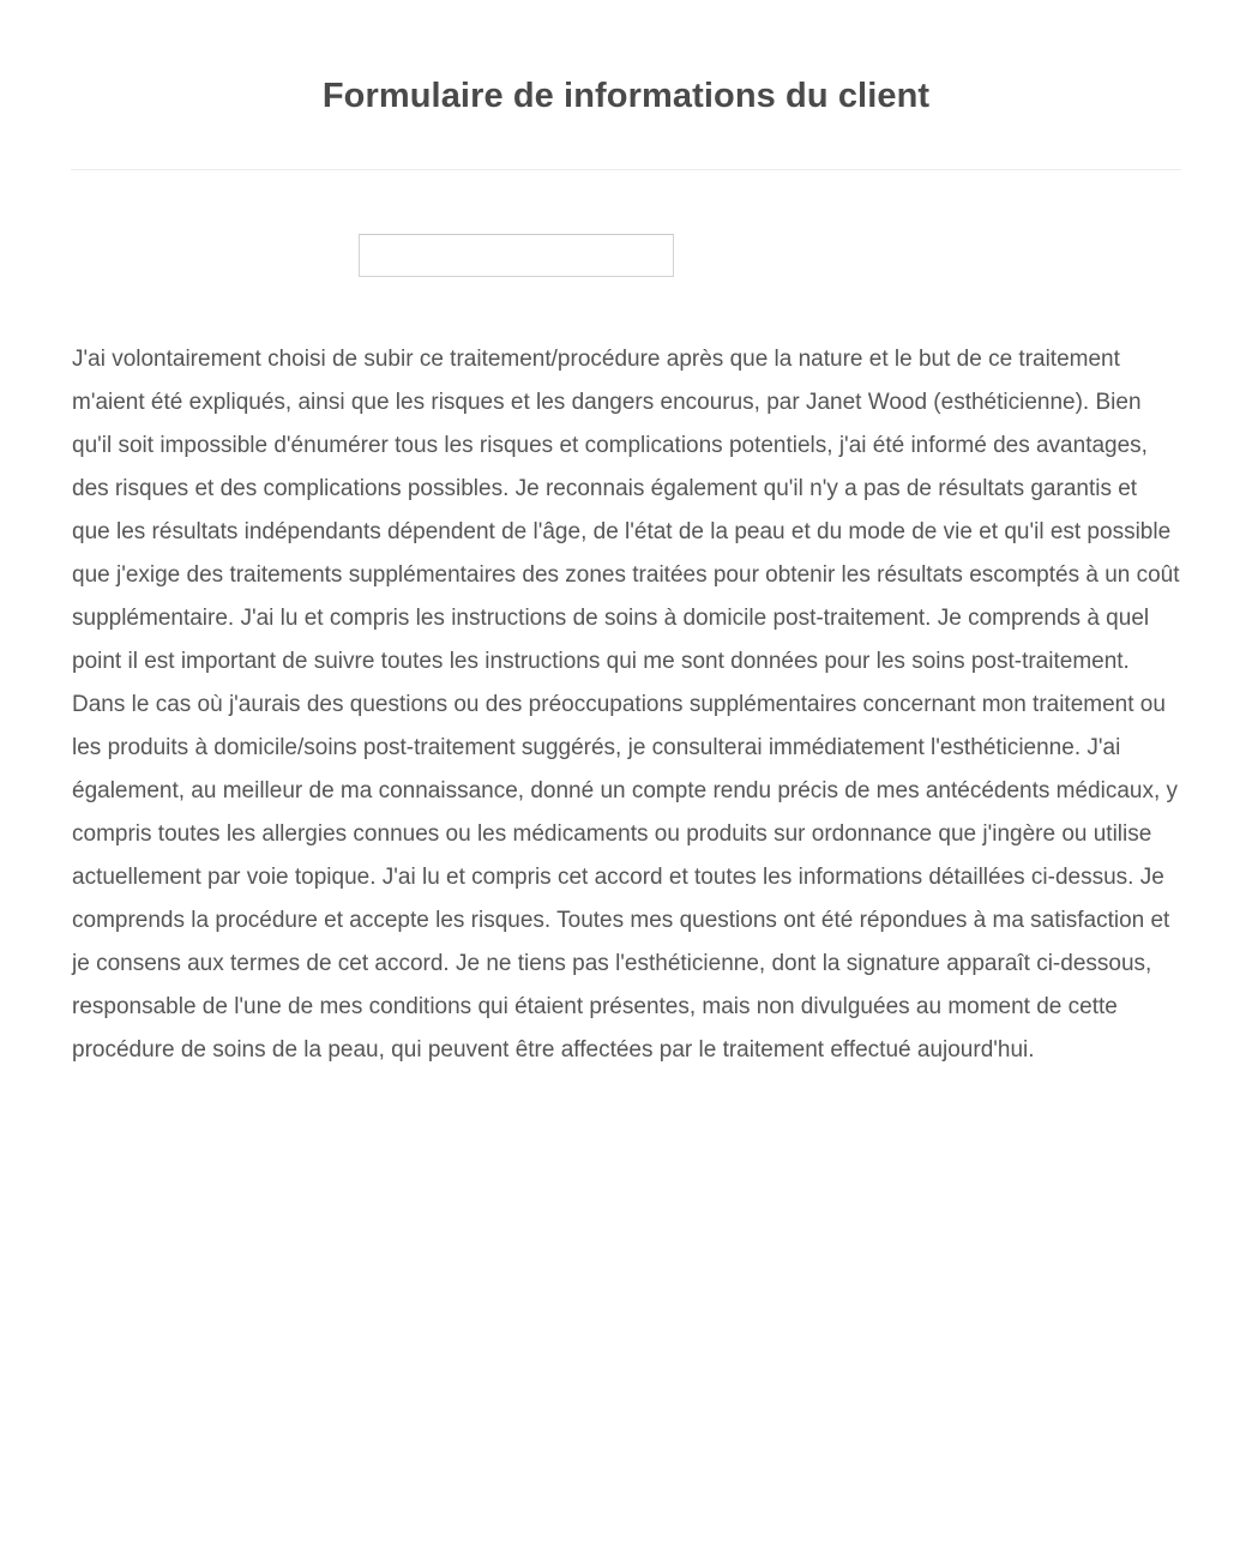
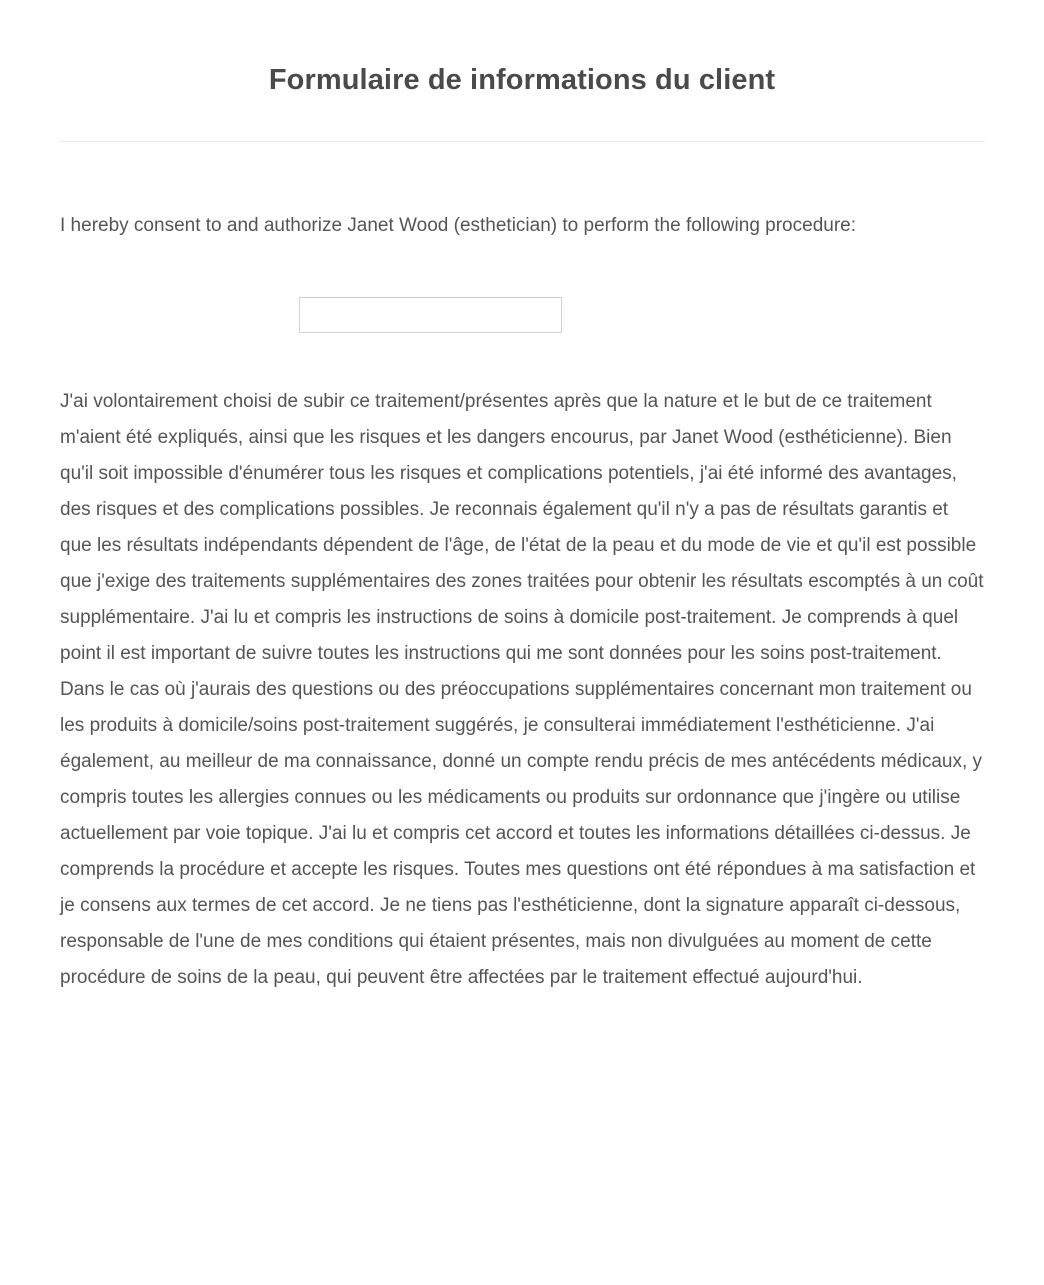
  Formulaire de informations du client
+ I hereby consent to and authorize Janet Wood (esthetician) to perform the following procedure:
- J'ai volontairement choisi de subir ce traitement/procédure après que la nature et le but de ce traitement m'aient été expliqués, ainsi que les risques et les dangers encourus, par Janet Wood (esthéticienne). Bien qu'il soit impossible d'énumérer tous les risques et complications potentiels, j'ai été informé des avantages, des risques et des complications possibles. Je reconnais également qu'il n'y a pas de résultats garantis et que les résultats indépendants dépendent de l'âge, de l'état de la peau et du mode de vie et qu'il est possible que j'exige des traitements supplémentaires des zones traitées pour obtenir les résultats escomptés à un coût supplémentaire. J'ai lu et compris les instructions de soins à domicile post-traitement. Je comprends à quel point il est important de suivre toutes les instructions qui me sont données pour les soins post-traitement. Dans le cas où j'aurais des questions ou des préoccupations supplémentaires concernant mon traitement ou les produits à domicile/soins post-traitement suggérés, je consulterai immédiatement l'esthéticienne. J'ai également, au meilleur de ma connaissance, donné un compte rendu précis de mes antécédents médicaux, y compris toutes les allergies connues ou les médicaments ou produits sur ordonnance que j'ingère ou utilise actuellement par voie topique. J'ai lu et compris cet accord et toutes les informations détaillées ci-dessus. Je comprends la procédure et accepte les risques. Toutes mes questions ont été répondues à ma satisfaction et je consens aux termes de cet accord. Je ne tiens pas l'esthéticienne, dont la signature apparaît ci-dessous, responsable de l'une de mes conditions qui étaient présentes, mais non divulguées au moment de cette procédure de soins de la peau, qui peuvent être affectées par le traitement effectué aujourd'hui.
+ J'ai volontairement choisi de subir ce traitement/présentes après que la nature et le but de ce traitement m'aient été expliqués, ainsi que les risques et les dangers encourus, par Janet Wood (esthéticienne). Bien qu'il soit impossible d'énumérer tous les risques et complications potentiels, j'ai été informé des avantages, des risques et des complications possibles. Je reconnais également qu'il n'y a pas de résultats garantis et que les résultats indépendants dépendent de l'âge, de l'état de la peau et du mode de vie et qu'il est possible que j'exige des traitements supplémentaires des zones traitées pour obtenir les résultats escomptés à un coût supplémentaire. J'ai lu et compris les instructions de soins à domicile post-traitement. Je comprends à quel point il est important de suivre toutes les instructions qui me sont données pour les soins post-traitement. Dans le cas où j'aurais des questions ou des préoccupations supplémentaires concernant mon traitement ou les produits à domicile/soins post-traitement suggérés, je consulterai immédiatement l'esthéticienne. J'ai également, au meilleur de ma connaissance, donné un compte rendu précis de mes antécédents médicaux, y compris toutes les allergies connues ou les médicaments ou produits sur ordonnance que j'ingère ou utilise actuellement par voie topique. J'ai lu et compris cet accord et toutes les informations détaillées ci-dessus. Je comprends la procédure et accepte les risques. Toutes mes questions ont été répondues à ma satisfaction et je consens aux termes de cet accord. Je ne tiens pas l'esthéticienne, dont la signature apparaît ci-dessous, responsable de l'une de mes conditions qui étaient présentes, mais non divulguées au moment de cette procédure de soins de la peau, qui peuvent être affectées par le traitement effectué aujourd'hui.
